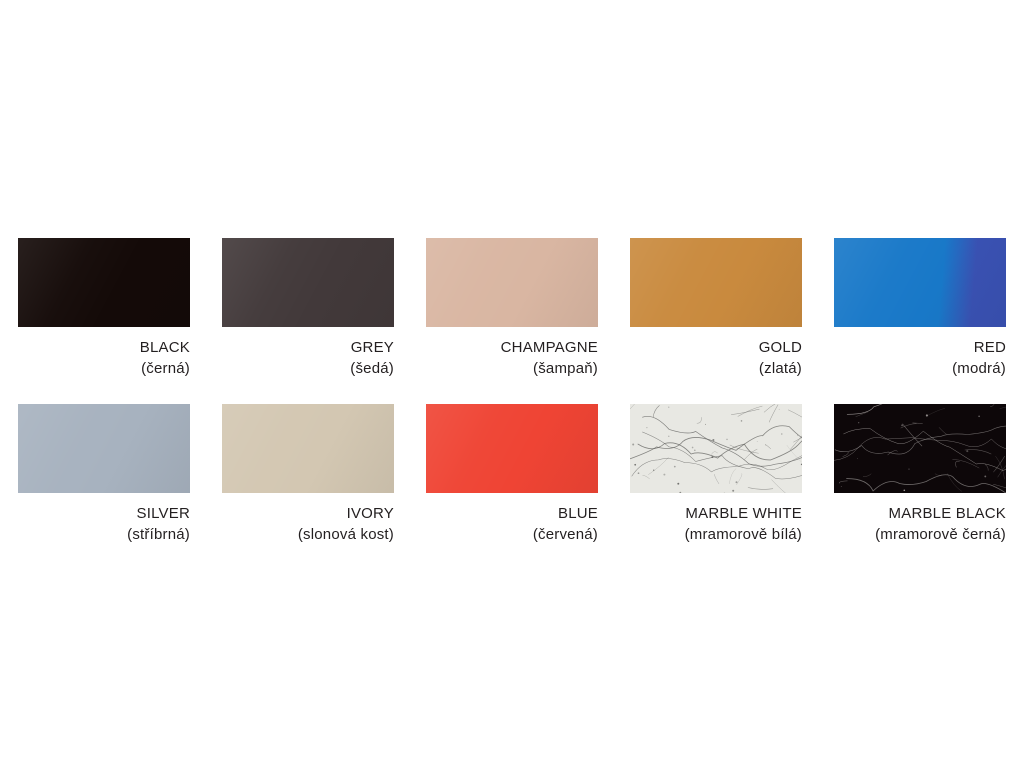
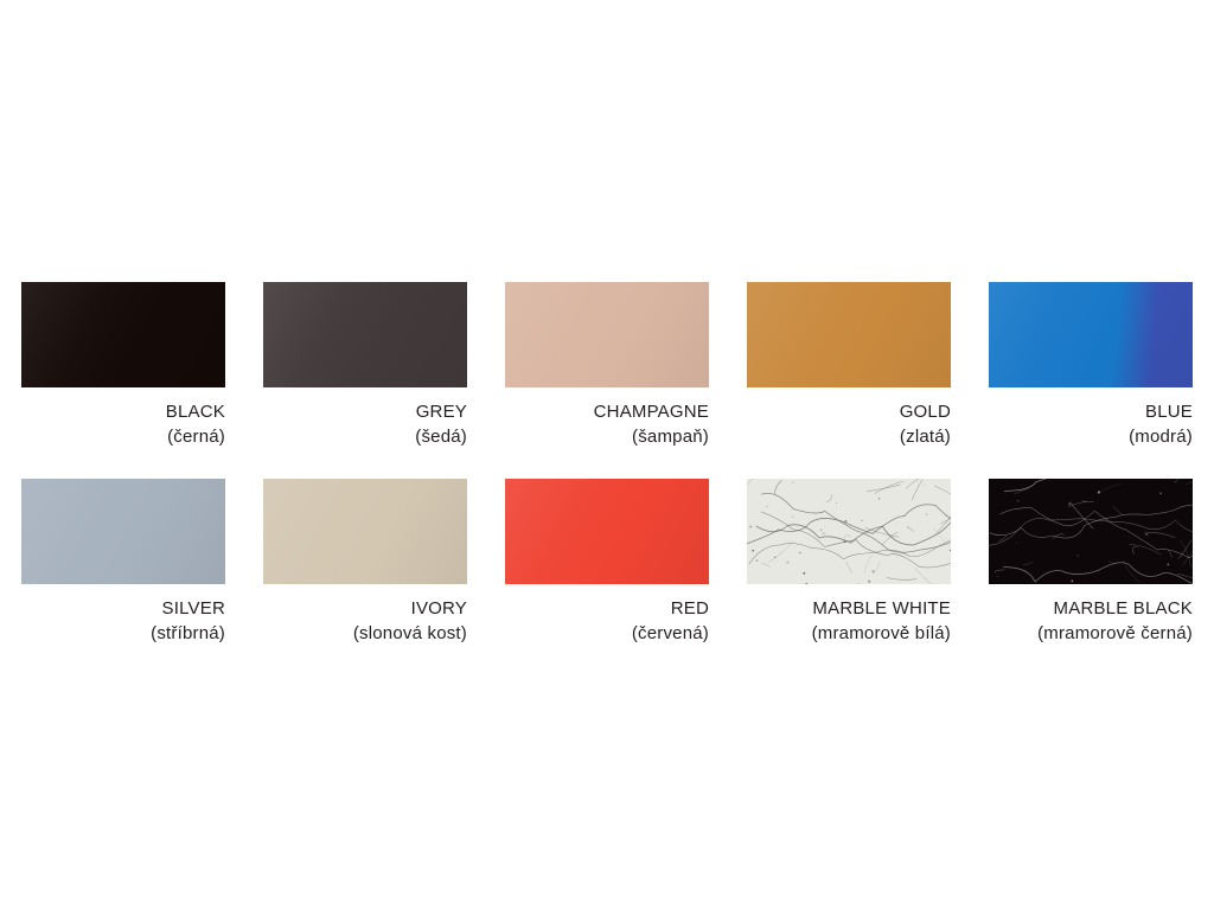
  BLACK
  (černá)
  GREY
  (šedá)
  CHAMPAGNE
  (šampaň)
  GOLD
  (zlatá)
- RED
+ BLUE
  (modrá)
  SILVER
  (stříbrná)
  IVORY
  (slonová kost)
- BLUE
+ RED
  (červená)
  MARBLE WHITE
  (mramorově bílá)
  MARBLE BLACK
  (mramorově černá)
